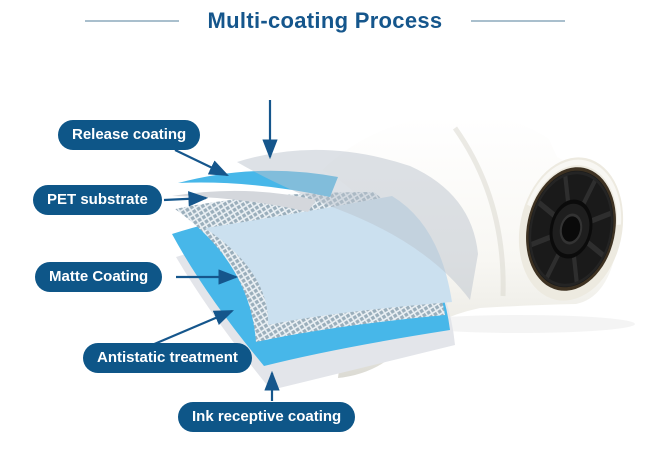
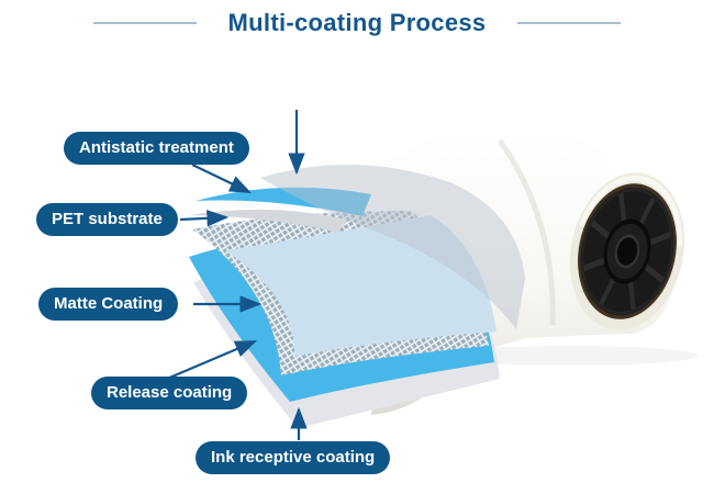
  Multi-coating Process
- Release coating
+ Antistatic treatment
  PET substrate
  Matte Coating
- Antistatic treatment
+ Release coating
  Ink receptive coating
